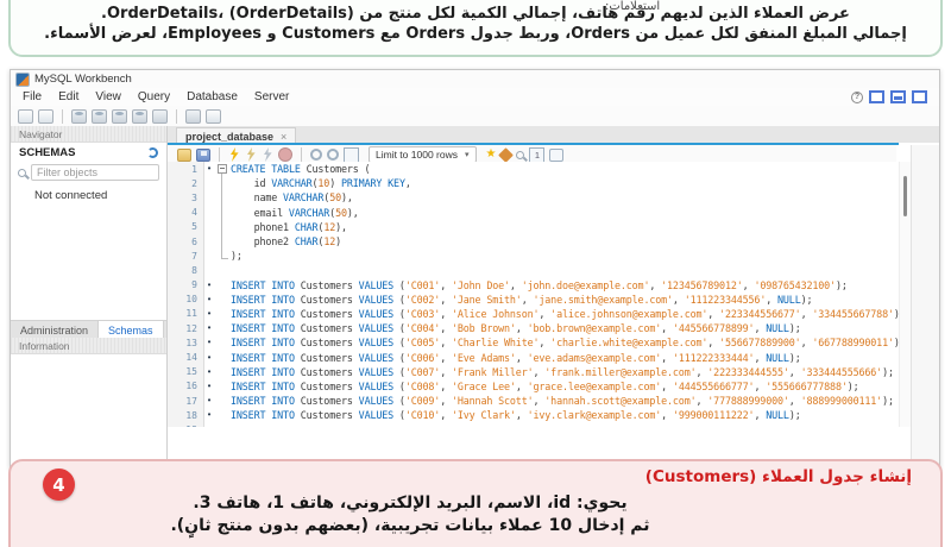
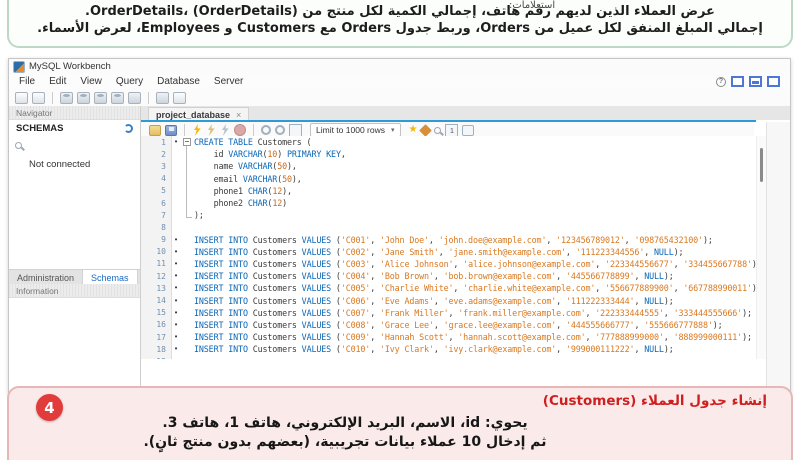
  استعلامات:
  عرض العملاء الذين لديهم رقم هاتف، إجمالي الكمية لكل منتج من OrderDetails، (OrderDetails).
  إجمالي المبلغ المنفق لكل عميل من Orders، وربط جدول Orders مع Customers و Employees، لعرض الأسماء.
  MySQL Workbench
  File
  Edit
  View
  Query
  Database
  Server
  Navigator
  SCHEMAS
- Filter objects
  Not connected
  Administration
  Schemas
  Information
  project_database
  ×
  Limit to 1000 rows
  ★
  1
  1
  •
  CREATE TABLE Customers (
  2
  id VARCHAR(10) PRIMARY KEY,
  3
  name VARCHAR(50),
  4
  email VARCHAR(50),
  5
  phone1 CHAR(12),
  6
  phone2 CHAR(12)
  7
  );
  8
  9
  •
  INSERT INTO Customers VALUES ('C001', 'John Doe', 'john.doe@example.com', '123456789012', '098765432100');
  10
  •
  INSERT INTO Customers VALUES ('C002', 'Jane Smith', 'jane.smith@example.com', '111223344556', NULL);
  11
  •
  INSERT INTO Customers VALUES ('C003', 'Alice Johnson', 'alice.johnson@example.com', '223344556677', '334455667788')
  12
  •
  INSERT INTO Customers VALUES ('C004', 'Bob Brown', 'bob.brown@example.com', '445566778899', NULL);
  13
  •
  INSERT INTO Customers VALUES ('C005', 'Charlie White', 'charlie.white@example.com', '556677889900', '667788990011')
  14
  •
  INSERT INTO Customers VALUES ('C006', 'Eve Adams', 'eve.adams@example.com', '111222333444', NULL);
  15
  •
  INSERT INTO Customers VALUES ('C007', 'Frank Miller', 'frank.miller@example.com', '222333444555', '333444555666');
  16
  •
  INSERT INTO Customers VALUES ('C008', 'Grace Lee', 'grace.lee@example.com', '444555666777', '555666777888');
  17
  •
  INSERT INTO Customers VALUES ('C009', 'Hannah Scott', 'hannah.scott@example.com', '777888999000', '888999000111');
  18
  •
  INSERT INTO Customers VALUES ('C010', 'Ivy Clark', 'ivy.clark@example.com', '999000111222', NULL);
  4
  إنشاء جدول العملاء (Customers)
  يحوي: id، الاسم، البريد الإلكتروني، هاتف 1، هاتف 3.
  ثم إدخال 10 عملاء بيانات تجريبية، (بعضهم بدون منتج ثانٍ).
